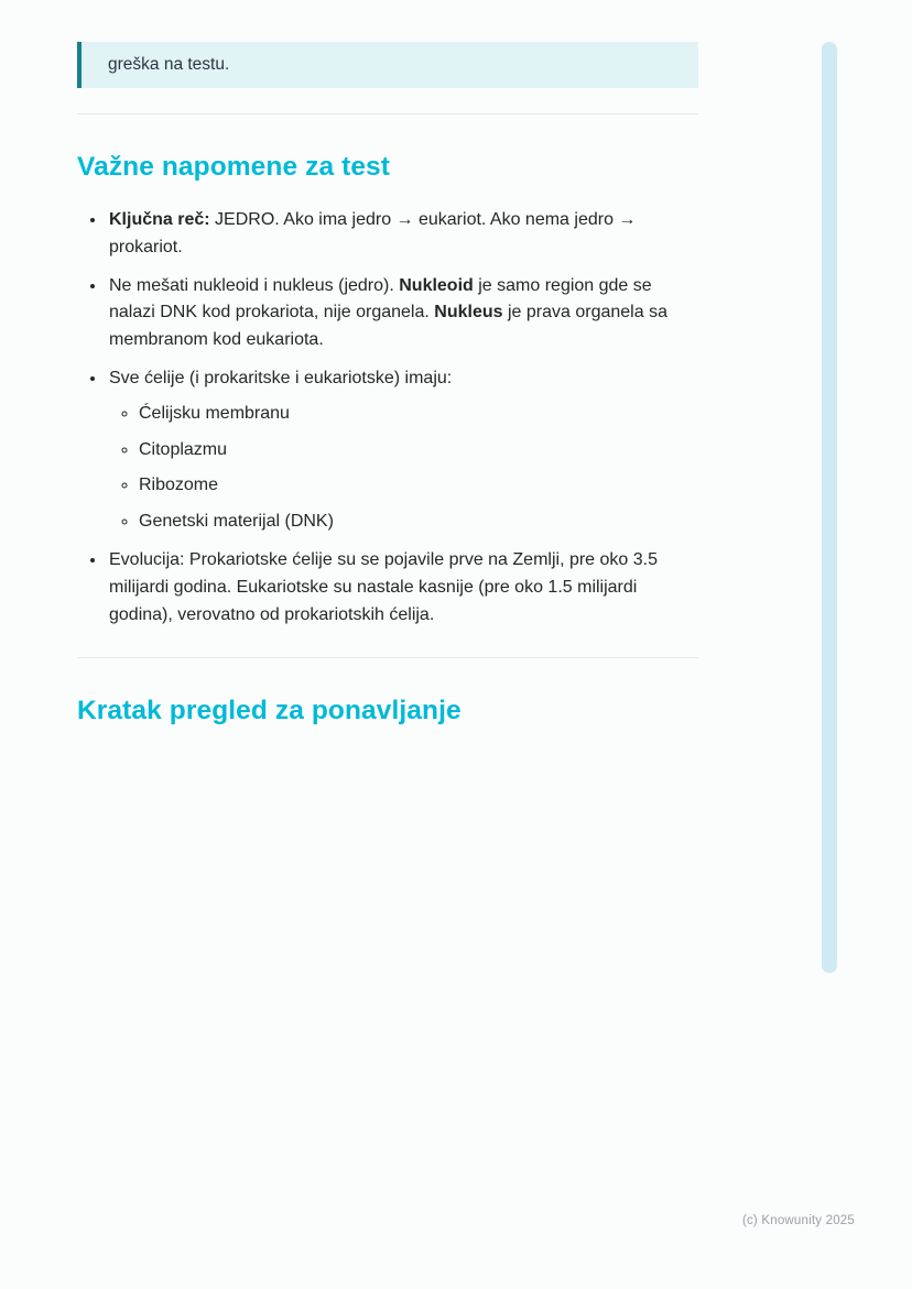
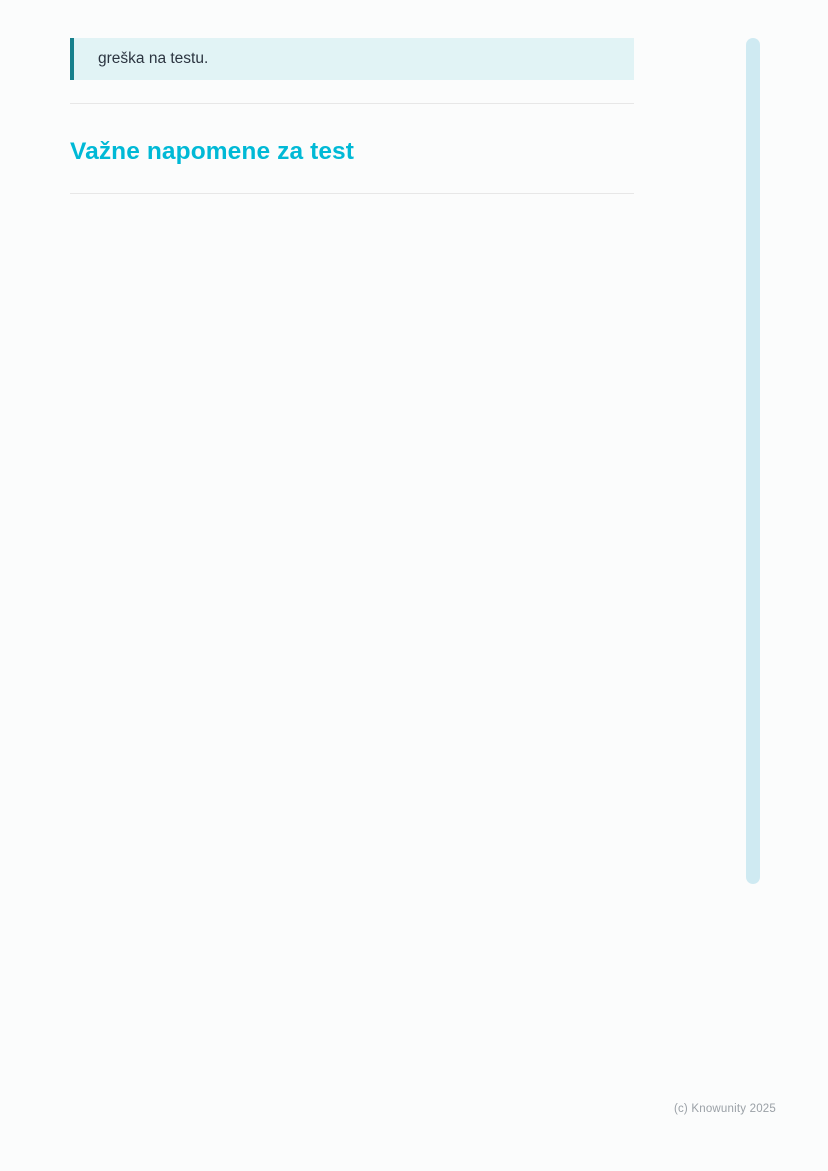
  greška na testu.
  Važne napomene za test
- Ključna reč: JEDRO. Ako ima jedro → eukariot. Ako nema jedro → prokariot.
- Ne mešati nukleoid i nukleus (jedro). Nukleoid je samo region gde se nalazi DNK kod prokariota, nije organela. Nukleus je prava organela sa membranom kod eukariota.
- Sve ćelije (i prokaritske i eukariotske) imaju:
- Ćelijsku membranu
- Citoplazmu
- Ribozome
- Genetski materijal (DNK)
- Evolucija: Prokariotske ćelije su se pojavile prve na Zemlji, pre oko 3.5 milijardi godina. Eukariotske su nastale kasnije (pre oko 1.5 milijardi godina), verovatno od prokariotskih ćelija.
- Kratak pregled za ponavljanje
  (c) Knowunity 2025
